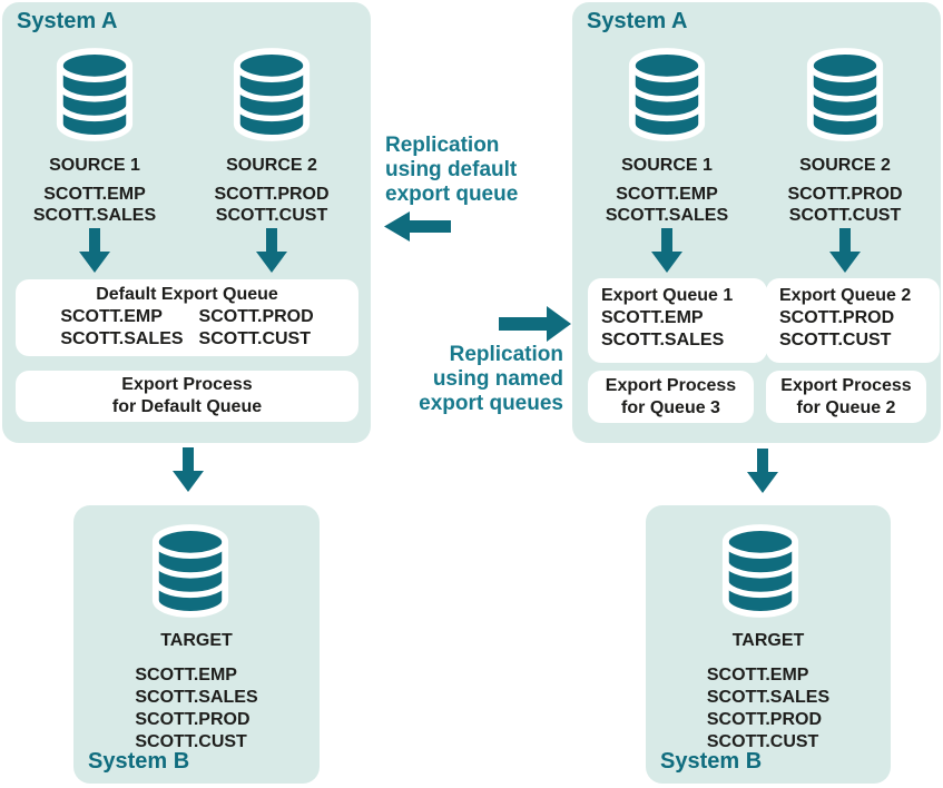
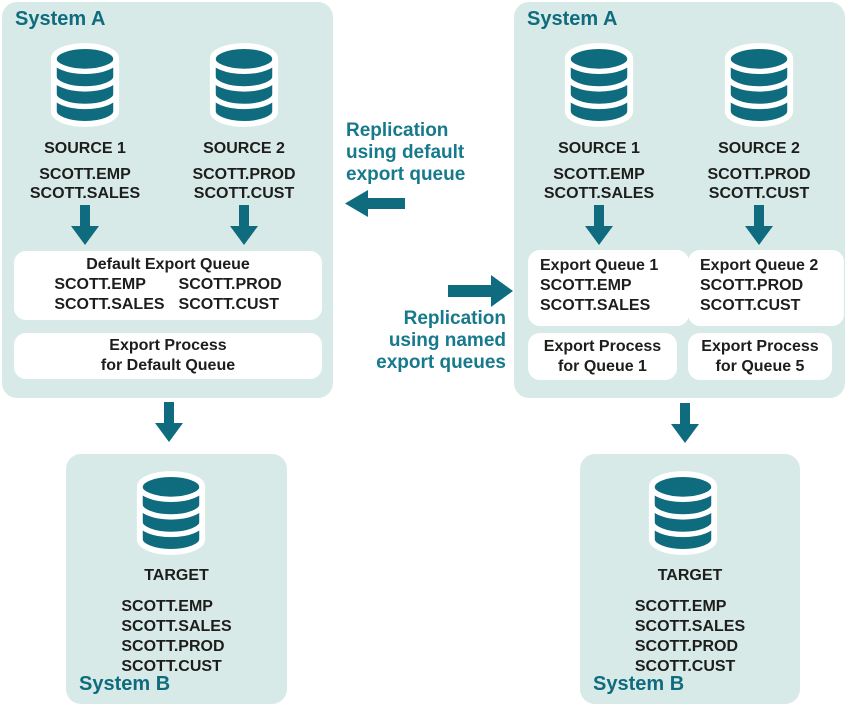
  System A
  SOURCE 1
  SCOTT.EMP
  SCOTT.SALES
  SOURCE 2
  SCOTT.PROD
  SCOTT.CUST
  Default Export Queue
  SCOTT.EMP
  SCOTT.SALES
  SCOTT.PROD
  SCOTT.CUST
  Export Process
  for Default Queue
  TARGET
  SCOTT.EMP
  SCOTT.SALES
  SCOTT.PROD
  SCOTT.CUST
  System B
  Replication
  using default
  export queue
  Replication
  using named
  export queues
  System A
  SOURCE 1
  SCOTT.EMP
  SCOTT.SALES
  SOURCE 2
  SCOTT.PROD
  SCOTT.CUST
  Export Queue 1
  SCOTT.EMP
  SCOTT.SALES
  Export Queue 2
  SCOTT.PROD
  SCOTT.CUST
  Export Process
- for Queue 3
+ for Queue 1
  Export Process
- for Queue 2
+ for Queue 5
  TARGET
  SCOTT.EMP
  SCOTT.SALES
  SCOTT.PROD
  SCOTT.CUST
  System B
